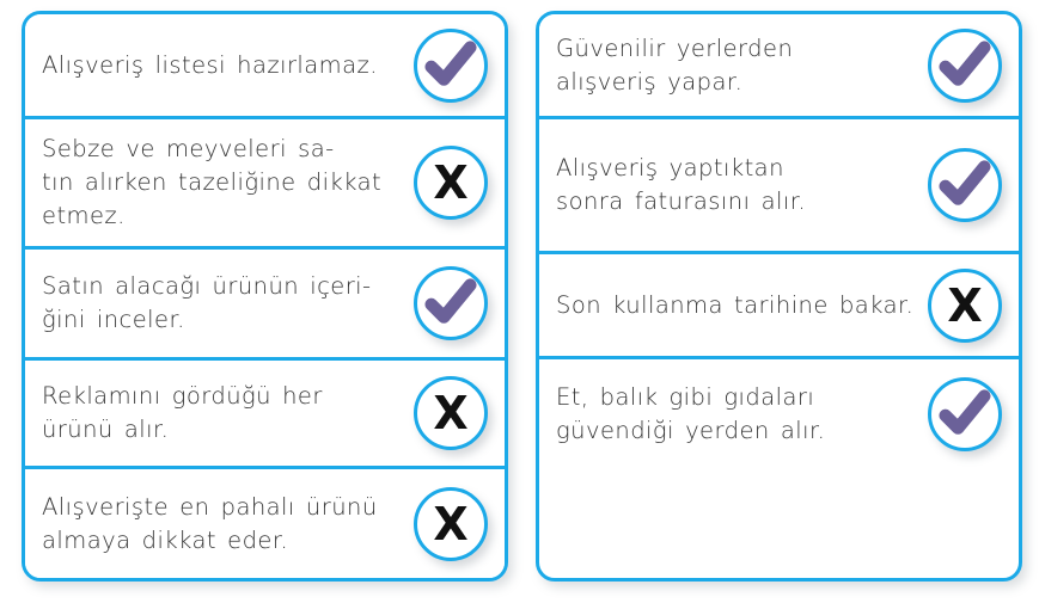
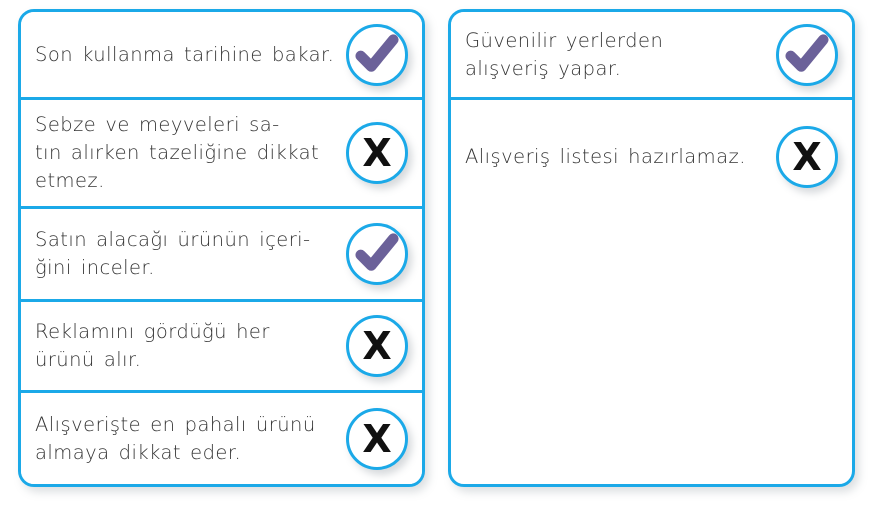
- Alışveriş listesi hazırlamaz.
+ Son kullanma tarihine bakar.
  Sebze ve meyveleri sa-
  tın alırken tazeliğine dikkat
  etmez.
  X
  Satın alacağı ürünün içeri-
  ğini inceler.
  Reklamını gördüğü her
  ürünü alır.
  X
  Alışverişte en pahalı ürünü
  almaya dikkat eder.
  X
  Güvenilir yerlerden
  alışveriş yapar.
- Alışveriş yaptıktan
- sonra faturasını alır.
- Son kullanma tarihine bakar.
+ Alışveriş listesi hazırlamaz.
  X
- Et, balık gibi gıdaları
- güvendiği yerden alır.
